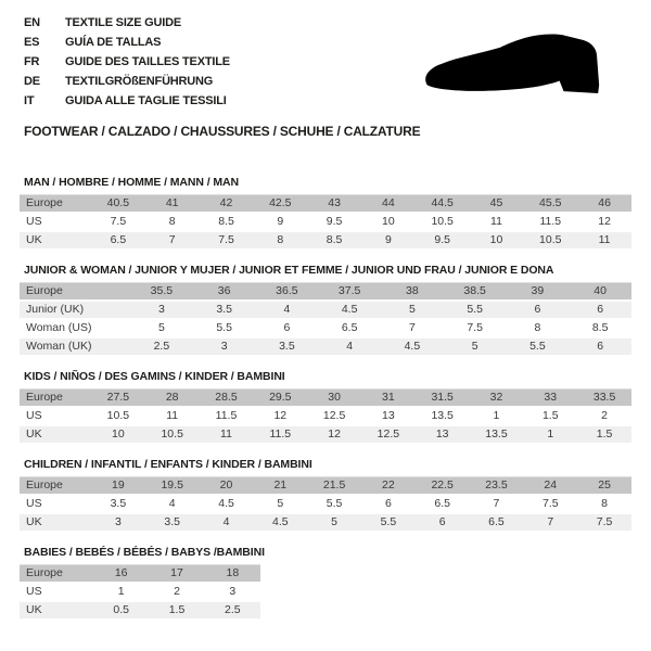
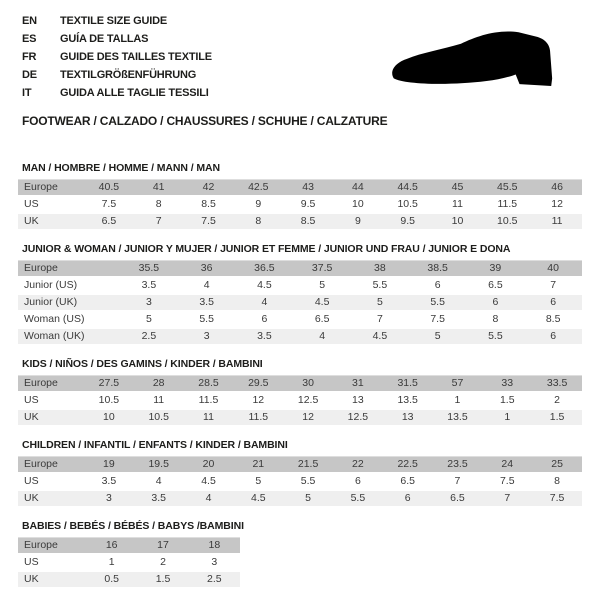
  EN
  TEXTILE SIZE GUIDE
  ES
  GUÍA DE TALLAS
  FR
  GUIDE DES TAILLES TEXTILE
  DE
  TEXTILGRÖßENFÜHRUNG
  IT
  GUIDA ALLE TAGLIE TESSILI
  FOOTWEAR / CALZADO / CHAUSSURES / SCHUHE / CALZATURE
  MAN / HOMBRE / HOMME / MANN / MAN
  Europe	40.5	41	42	42.5	43	44	44.5	45	45.5	46
  US	7.5	8	8.5	9	9.5	10	10.5	11	11.5	12
  UK	6.5	7	7.5	8	8.5	9	9.5	10	10.5	11
  JUNIOR & WOMAN / JUNIOR Y MUJER / JUNIOR ET FEMME / JUNIOR UND FRAU / JUNIOR E DONA
  Europe	35.5	36	36.5	37.5	38	38.5	39	40
+ Junior (US)	3.5	4	4.5	5	5.5	6	6.5	7
  Junior (UK)	3	3.5	4	4.5	5	5.5	6	6
  Woman (US)	5	5.5	6	6.5	7	7.5	8	8.5
  Woman (UK)	2.5	3	3.5	4	4.5	5	5.5	6
  KIDS / NIÑOS / DES GAMINS / KINDER / BAMBINI
- Europe	27.5	28	28.5	29.5	30	31	31.5	32	33	33.5
+ Europe	27.5	28	28.5	29.5	30	31	31.5	57	33	33.5
  US	10.5	11	11.5	12	12.5	13	13.5	1	1.5	2
  UK	10	10.5	11	11.5	12	12.5	13	13.5	1	1.5
  CHILDREN / INFANTIL / ENFANTS / KINDER / BAMBINI
  Europe	19	19.5	20	21	21.5	22	22.5	23.5	24	25
  US	3.5	4	4.5	5	5.5	6	6.5	7	7.5	8
  UK	3	3.5	4	4.5	5	5.5	6	6.5	7	7.5
  BABIES / BEBÉS / BÉBÉS / BABYS /BAMBINI
  Europe	16	17	18
  US	1	2	3
  UK	0.5	1.5	2.5
